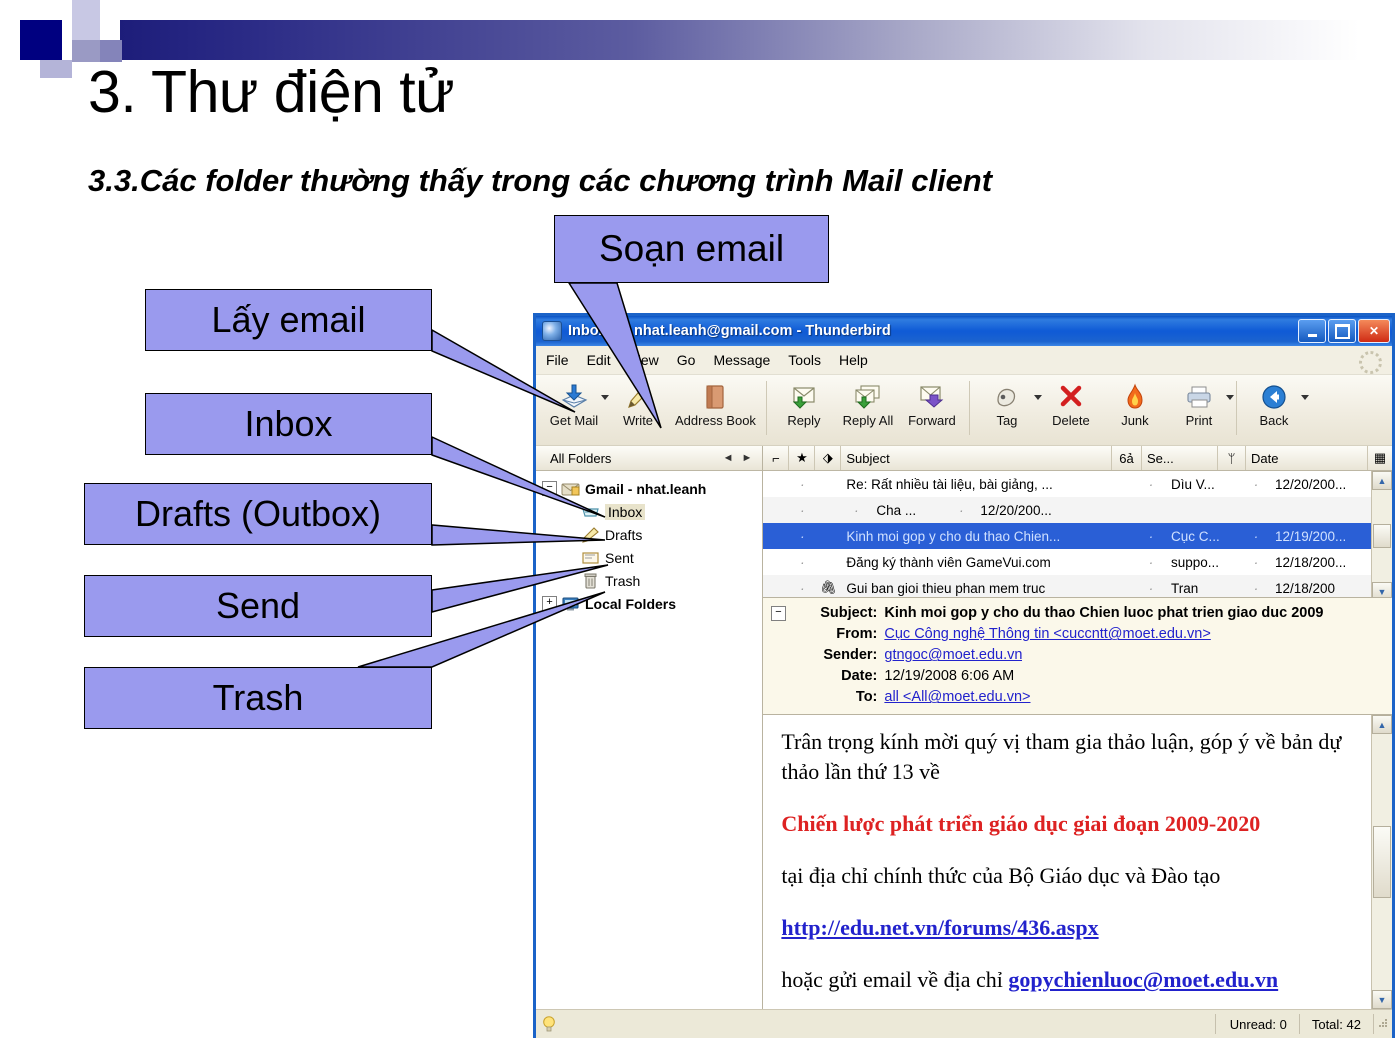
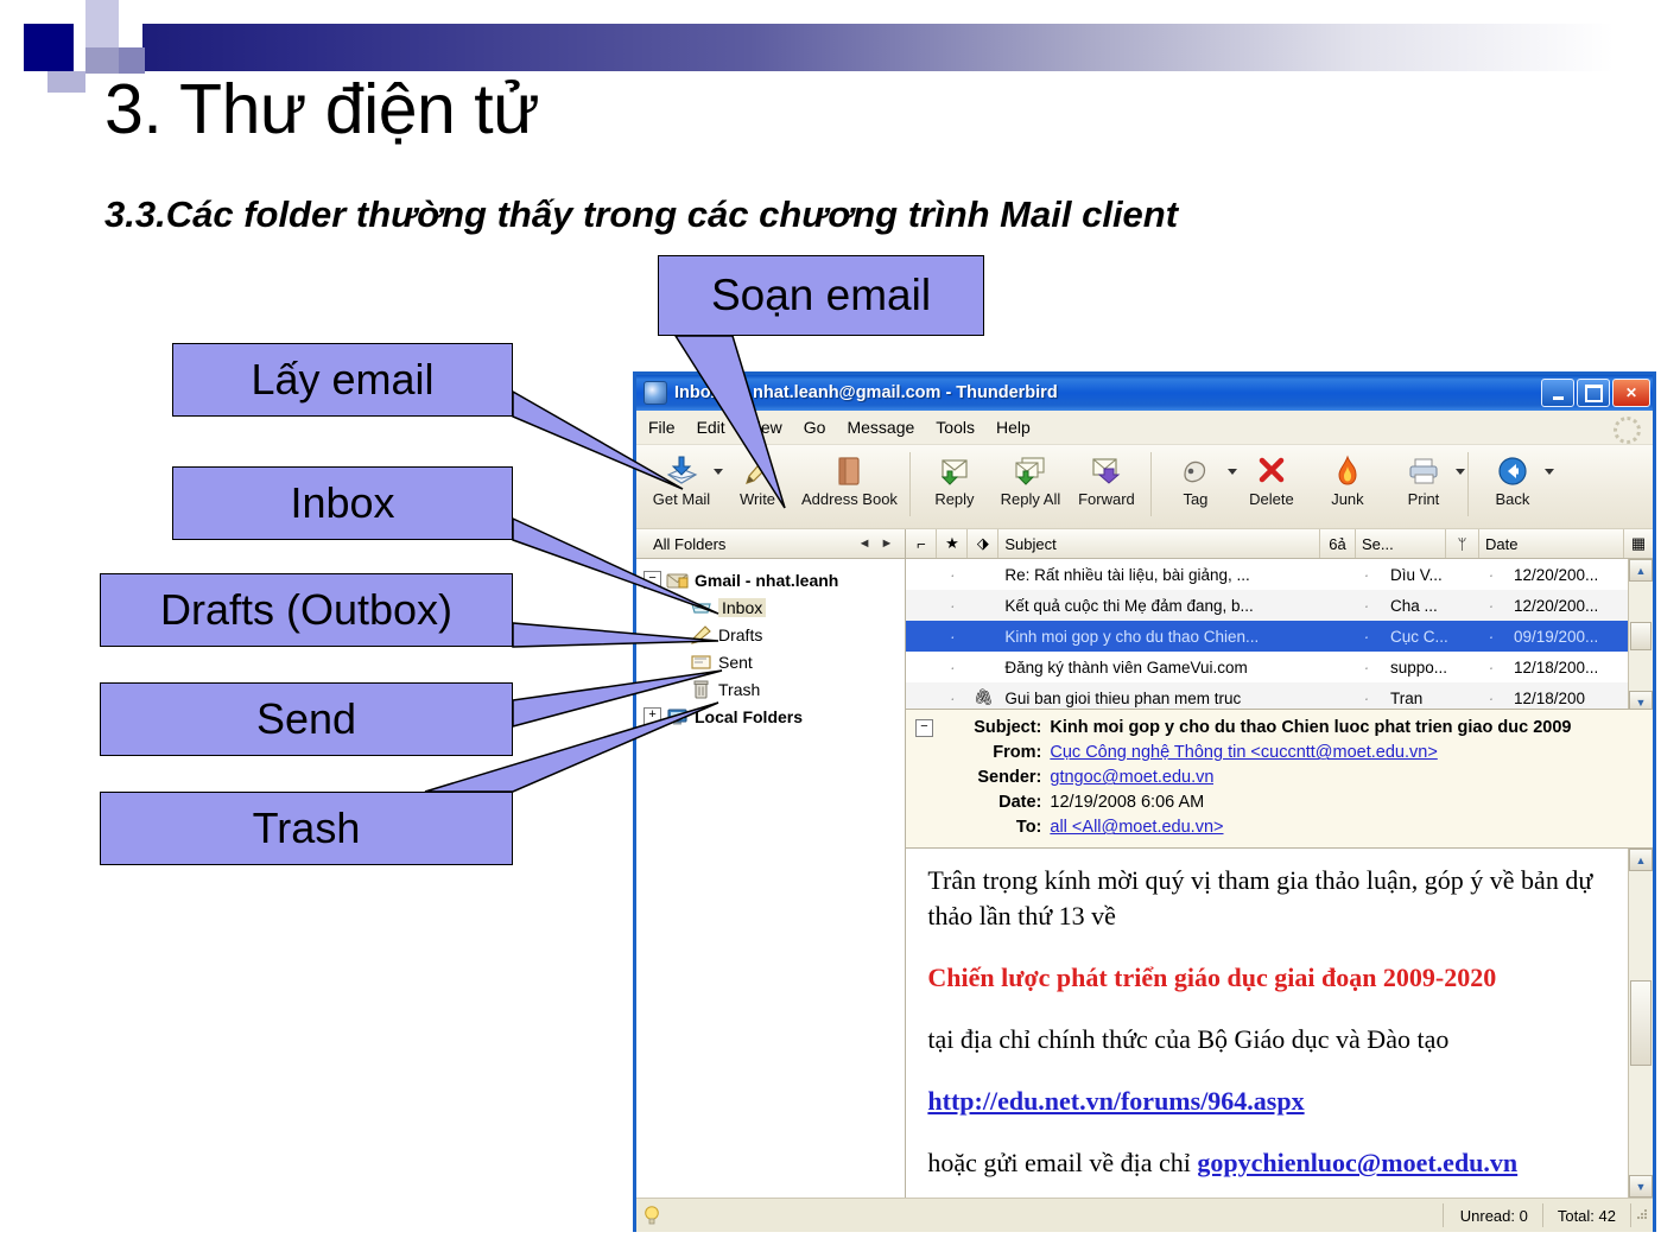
  3. Thư điện tử
  3.3.Các folder thường thấy trong các chương trình Mail client
  Soạn email
  Lấy email
  Inbox
  Drafts (Outbox)
  Send
  Trash
  Inbo nhat.leanh@gmail.com - Thunderbird
  ✕
  File
  Edit
  Go
  Message
  Tools
  Help
  Get Mail
  Write
  Address Book
  Reply
  Reply All
  Forward
  Tag
  Delete
  Junk
  Print
  Back
  All Folders
  ◄
  ►
  −
  Gmail - nhat.leanh
  Inbox
  Drafts
  Sent
  Trash
  +
  Local Folders
  ⌐
  ★
  ⬗
  Subject
  6ả
  Se...
  ᛘ
  Date
  ▦
  ·
  Re: Rất nhiều tài liệu, bài giảng, ...
  ·
  Dìu V...
  ·
  12/20/200...
  ·
+ Kết quả cuộc thi Mẹ đảm đang, b...
  ·
  Cha ...
  ·
  12/20/200...
  ·
  Kinh moi gop y cho du thao Chien...
  ·
  Cục C...
  ·
- 12/19/200...
+ 09/19/200...
  ·
  Đăng ký thành viên GameVui.com
  ·
  suppo...
  ·
  12/18/200...
  ·
  🖇
  Gui ban gioi thieu phan mem truc
  ·
  Tran
  ·
  12/18/200
  ▲
  ▼
  −
  Subject:
  Kinh moi gop y cho du thao Chien luoc phat trien giao duc 2009
  From:
  Cục Công nghệ Thông tin <cuccntt@moet.edu.vn>
  Sender:
  gtngoc@moet.edu.vn
  Date:
  12/19/2008 6:06 AM
  To:
  all <All@moet.edu.vn>
  Trân trọng kính mời quý vị tham gia thảo luận, góp ý về bản dự thảo lần thứ 13 về
  Chiến lược phát triển giáo dục giai đoạn 2009-2020
  tại địa chỉ chính thức của Bộ Giáo dục và Đào tạo
- http://edu.net.vn/forums/436.aspx
+ http://edu.net.vn/forums/964.aspx
  hoặc gửi email về địa chỉ gopychienluoc@moet.edu.vn
  ▲
  ▼
  Unread: 0
  Total: 42
